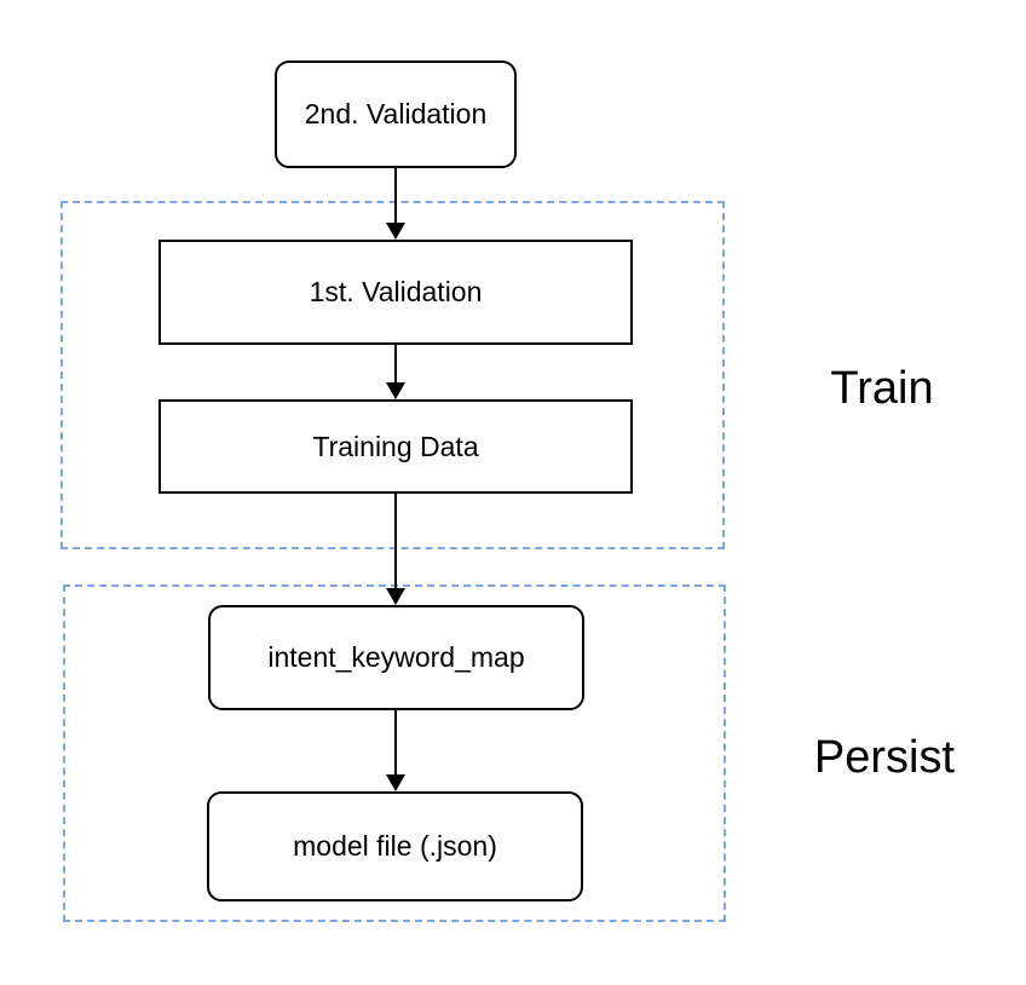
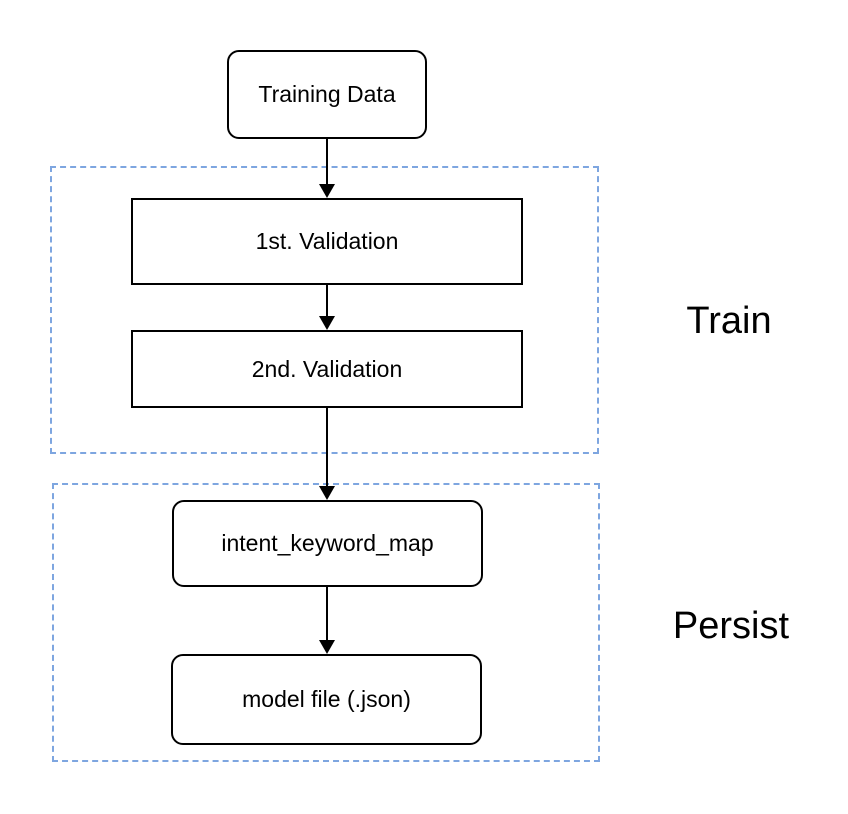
- 2nd. Validation
+ Training Data
  1st. Validation
- Training Data
+ 2nd. Validation
  intent_keyword_map
  model file (.json)
  Train
  Persist
